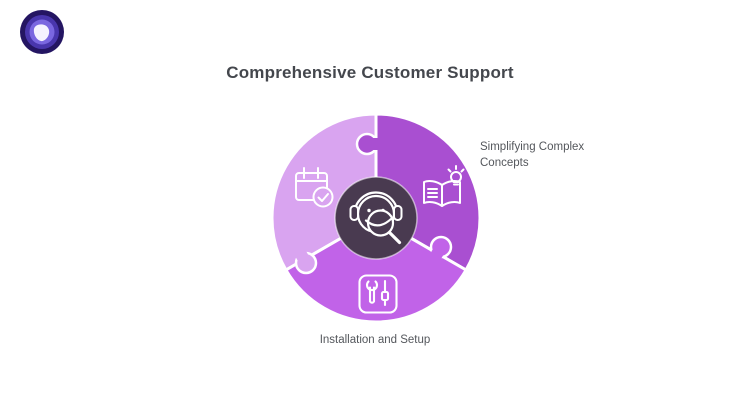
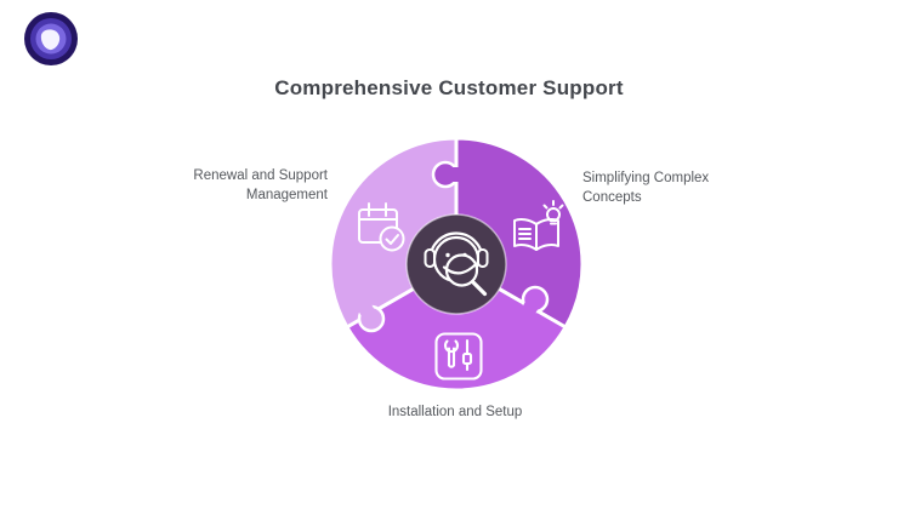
  Comprehensive Customer Support
+ Renewal and Support
+ Management
  Simplifying Complex
  Concepts
  Installation and Setup
